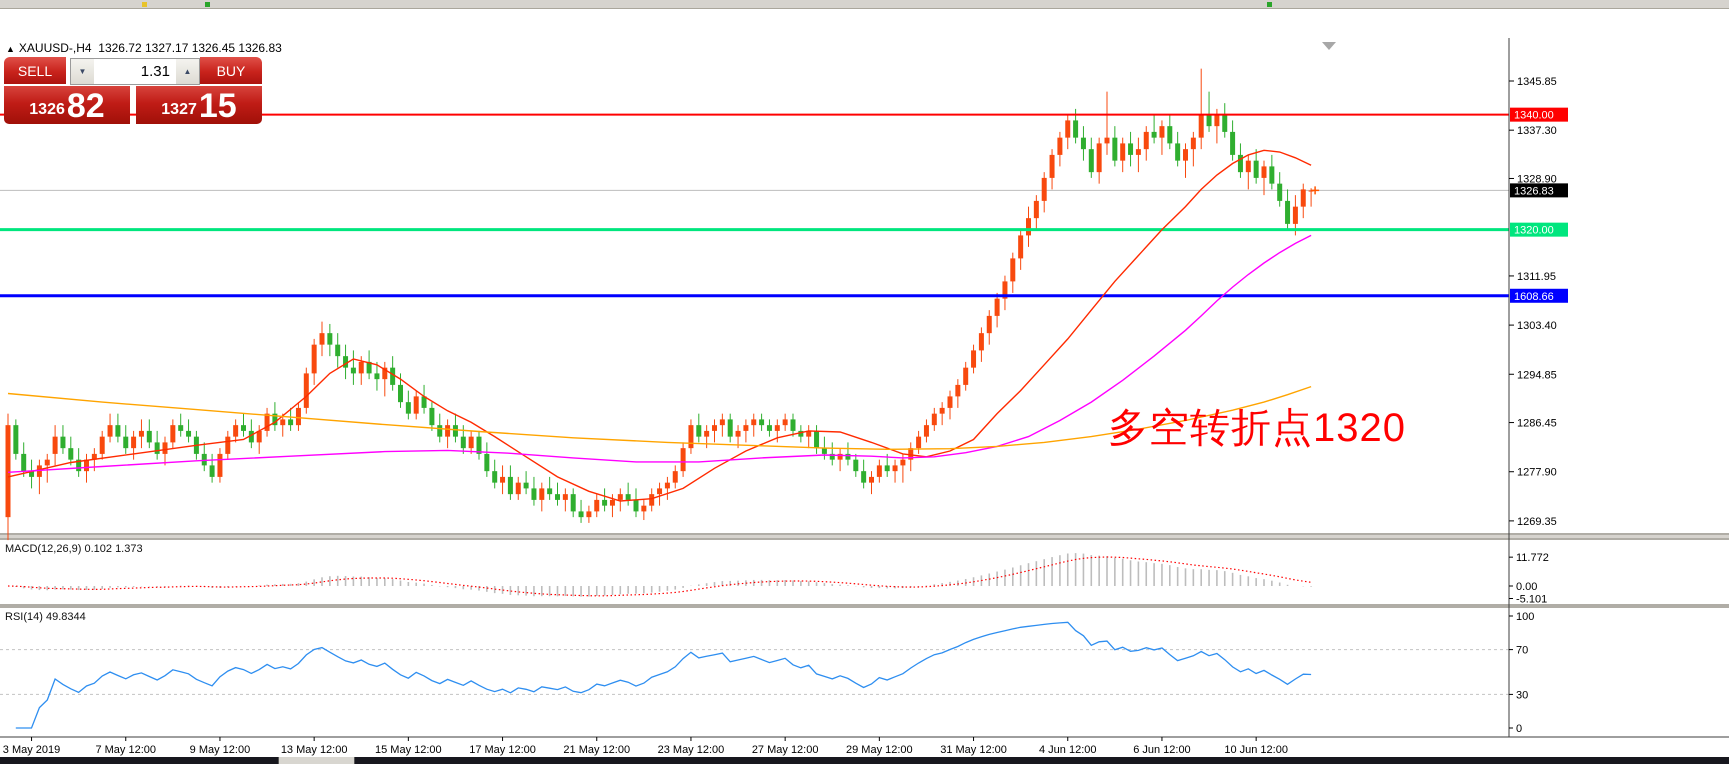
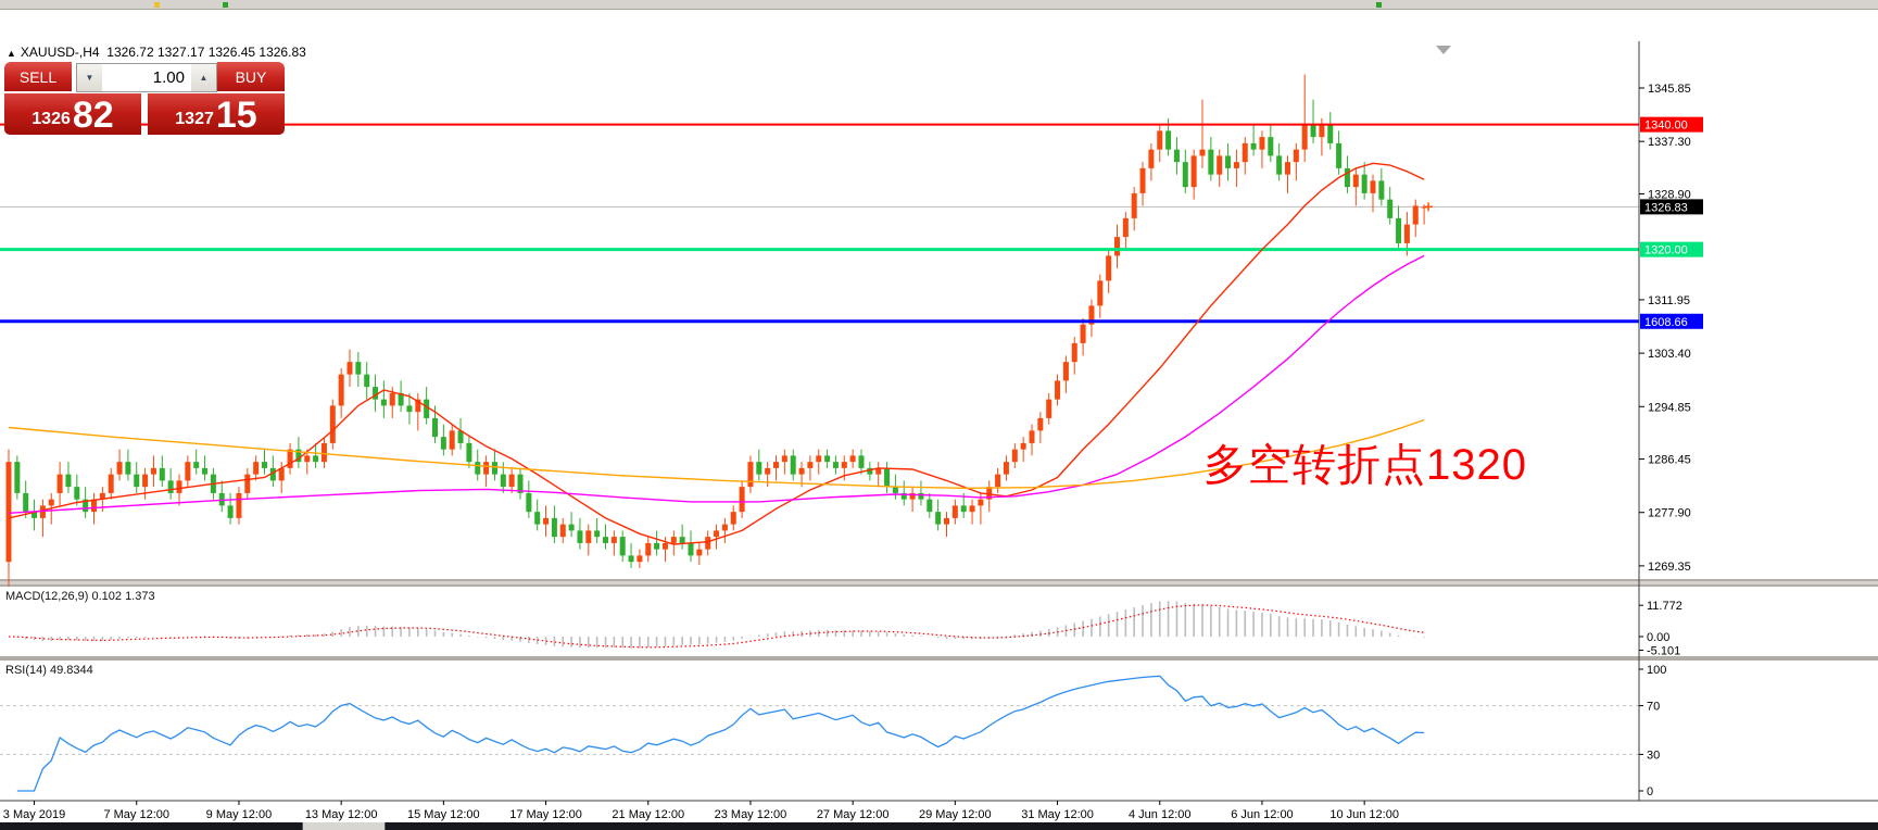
  ▲ XAUUSD-,H4 1326.72 1327.17 1326.45 1326.83
  1345.85
  1337.30
  1328.90
  1311.95
  1303.40
  1294.85
  1286.45
  1277.90
  1269.35
  1340.00
  1320.00
  1608.66
  1326.83
  11.772
  0.00
  -5.101
  100
  70
  30
  0
  3 May 2019
  7 May 12:00
  9 May 12:00
  13 May 12:00
  15 May 12:00
  17 May 12:00
  21 May 12:00
  23 May 12:00
  27 May 12:00
  29 May 12:00
  31 May 12:00
  4 Jun 12:00
  6 Jun 12:00
  10 Jun 12:00
  SELL
  ▼
- 1.31
+ 1.00
  ▲
  BUY
  1326
  82
  1327
  15
  多空转折点1320
  MACD(12,26,9) 0.102 1.373
  RSI(14) 49.8344
